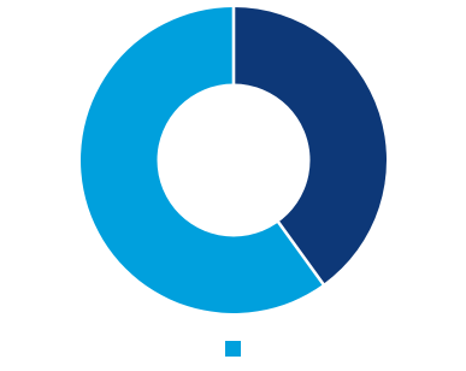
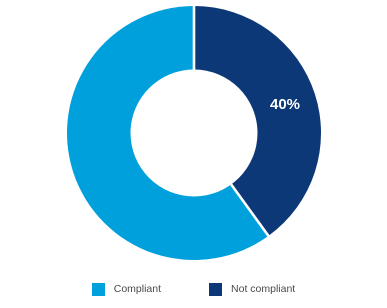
+ 40%
+ Compliant
+ Not compliant
